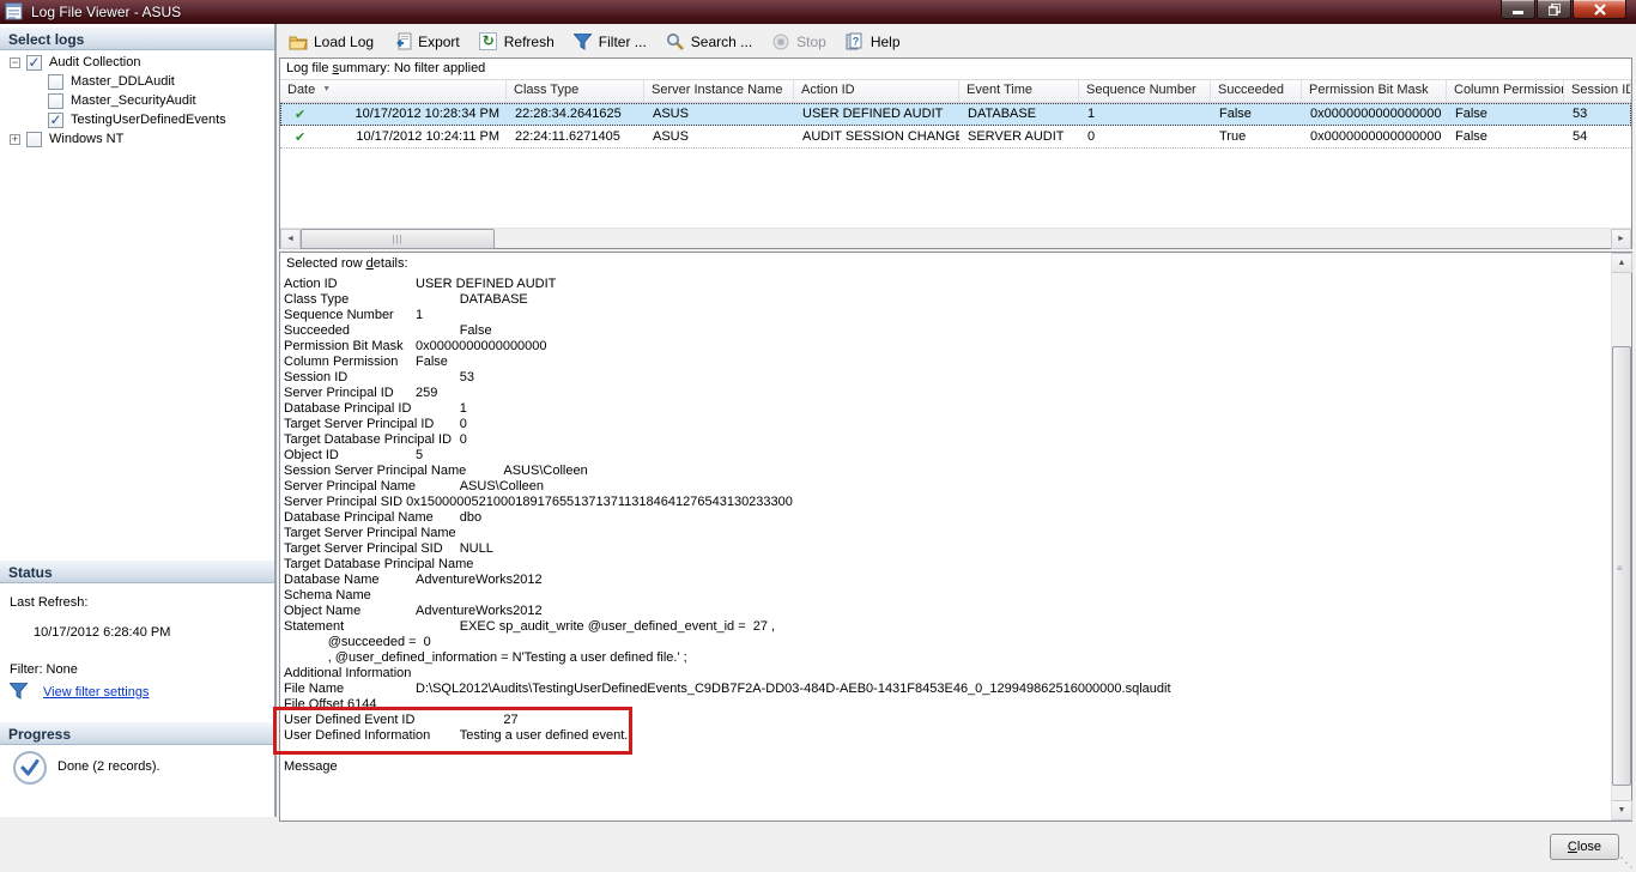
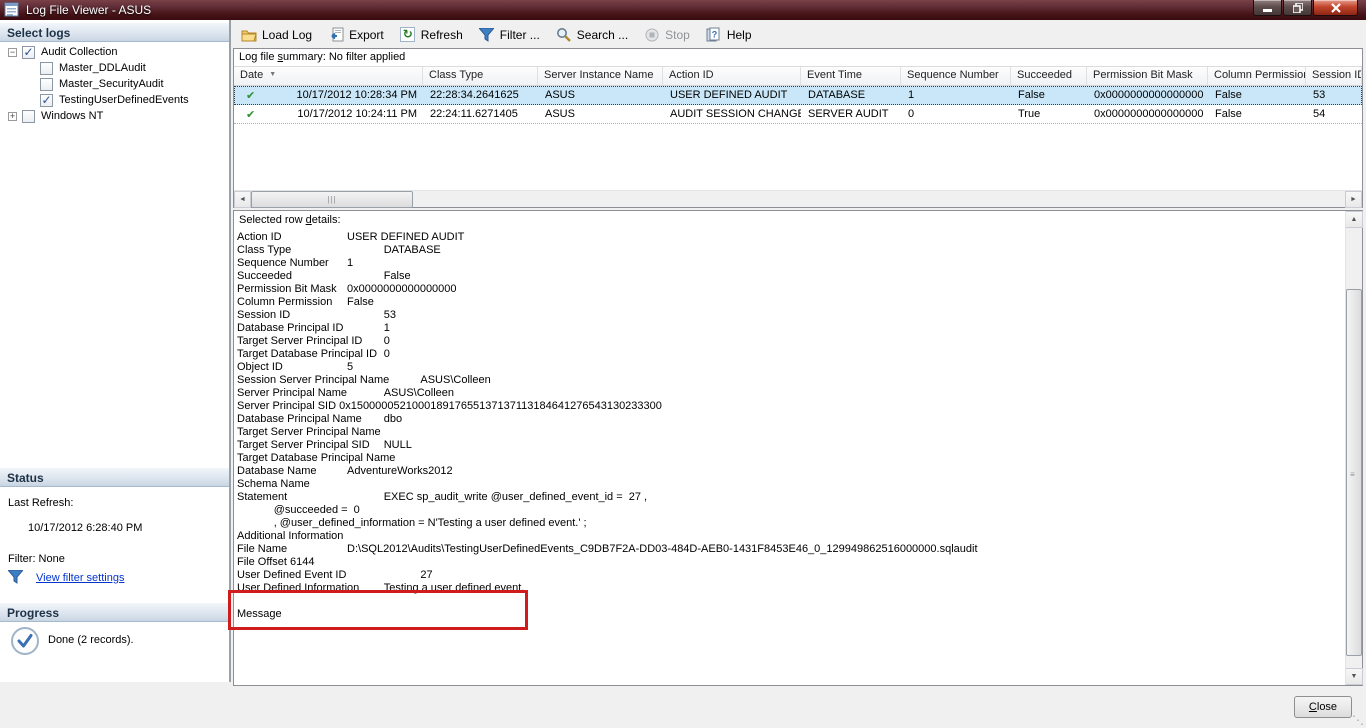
  Log File Viewer - ASUS
  Select logs
  −
  ✓
  Audit Collection
  Master_DDLAudit
  Master_SecurityAudit
  ✓
  TestingUserDefinedEvents
  +
  Windows NT
  Status
  Last Refresh:
  10/17/2012 6:28:40 PM
  Filter: None
  View filter settings
  Progress
  Done (2 records).
  Load Log
  Export
  ↻
  Refresh
  Filter ...
  Search ...
  Stop
  ?
  Help
  Log file summary: No filter applied
  Date
  Class Type
  Server Instance Name
  Action ID
  Event Time
  Sequence Number
  Succeeded
  Permission Bit Mask
  Column Permissio
  Session ID
  ✔
  10/17/2012 10:28:34 PM
  22:28:34.2641625
  ASUS
  USER DEFINED AUDIT
  DATABASE
  1
  False
  0x0000000000000000
  False
  53
  ✔
  10/17/2012 10:24:11 PM
  22:24:11.6271405
  ASUS
  AUDIT SESSION CHANG
  SERVER AUDIT
  0
  True
  0x0000000000000000
  False
  54
  |||
  Selected row details:
  Action ID USER DEFINED AUDIT
  Class Type DATABASE
  Sequence Number 1
  Succeeded False
  Permission Bit Mask 0x0000000000000000
  Column Permission False
  Session ID 53
- Server Principal ID 259
  Database Principal ID 1
  Target Server Principal ID 0
  Target Database Principal ID 0
  Object ID 5
  Session Server Principal Name ASUS\Colleen
  Server Principal Name ASUS\Colleen
  Server Principal SID 0x150000052100018917655137137113184641276543130233300
  Database Principal Name dbo
  Target Server Principal Name
  Target Server Principal SID NULL
  Target Database Principal Name
  Database Name AdventureWorks2012
  Schema Name
- Object Name AdventureWorks2012
  Statement EXEC sp_audit_write @user_defined_event_id = 27 ,
  @succeeded = 0
- , @user_defined_information = N'Testing a user defined file.' ;
+ , @user_defined_information = N'Testing a user defined event.' ;
  Additional Information
  File Name D:\SQL2012\Audits\TestingUserDefinedEvents_C9DB7F2A-DD03-484D-AEB0-1431F8453E46_0_129949862516000000.sqlaudit
  File Offset 6144
  User Defined Event ID 27
  User Defined Information Testing a user defined event.
  Message
  ≡
  Close
  ⋱
